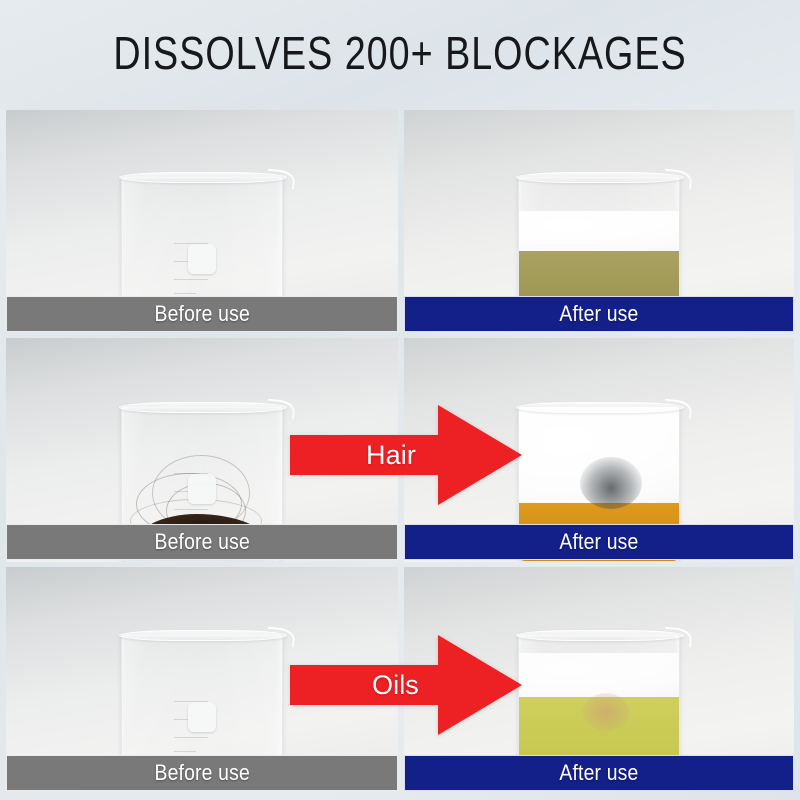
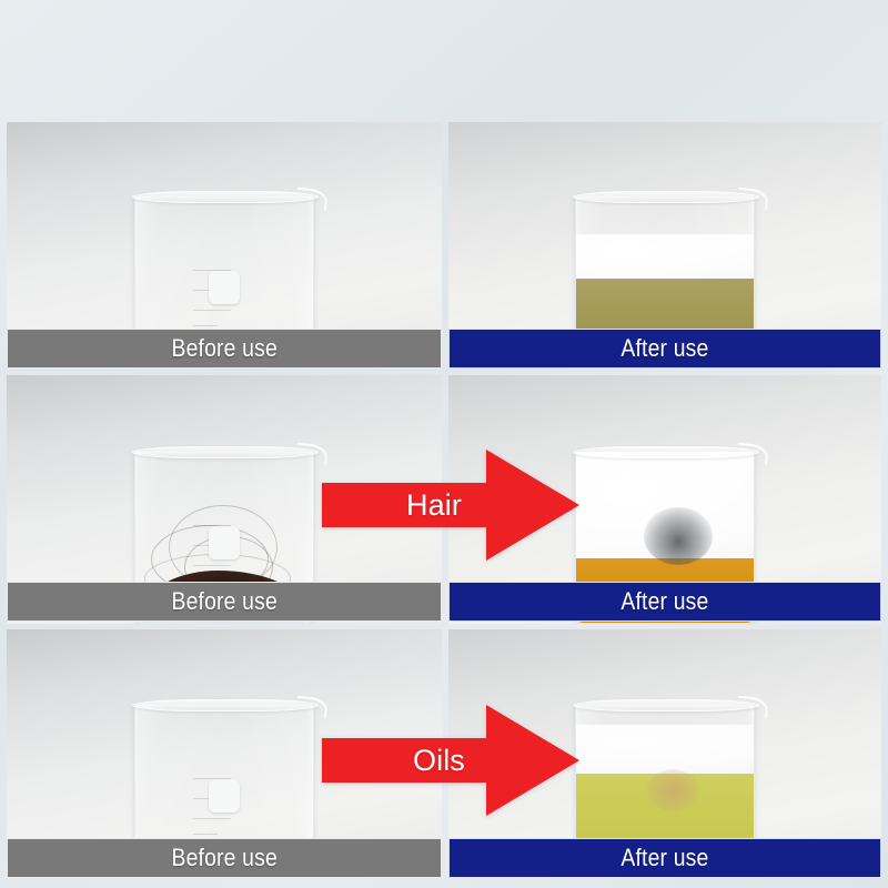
- DISSOLVES 200+ BLOCKAGES
  Before use
  After use
  Before use
  After use
  Before use
  After use
  Hair
  Oils
